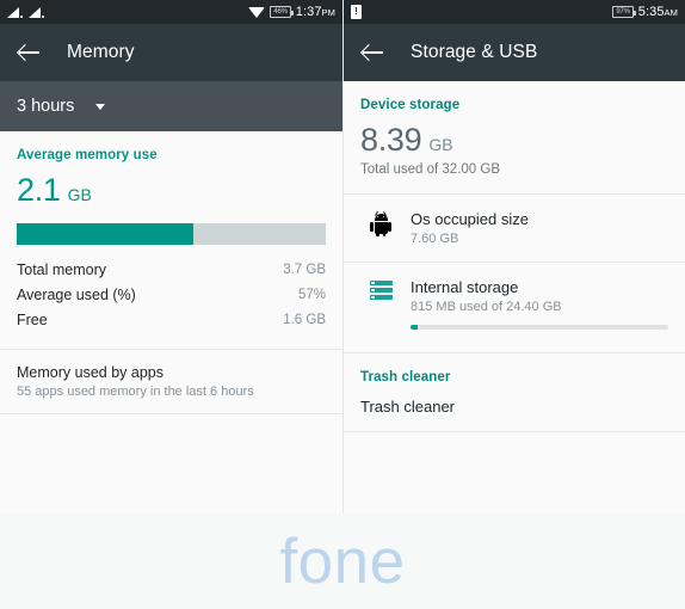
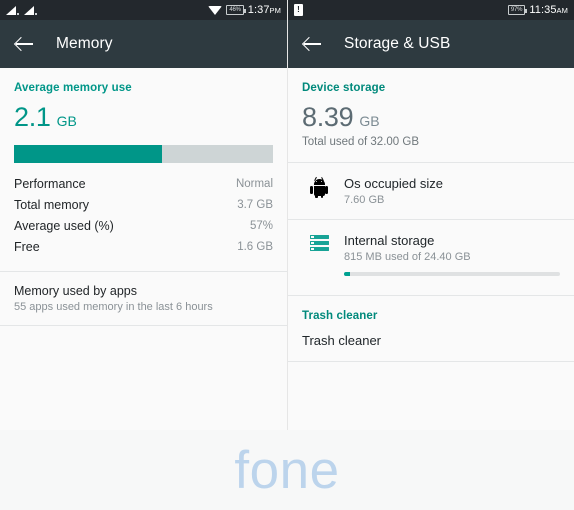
  1:37PM
  Memory
- 3 hours
  Average memory use
  2.1
  GB
+ Performance
+ Normal
  Total memory
  3.7 GB
  Average used (%)
  57%
  Free
  1.6 GB
  Memory used by apps
  55 apps used memory in the last 6 hours
  !
- 5:35AM
+ 11:35AM
  Storage & USB
  Device storage
  8.39
  GB
  Total used of 32.00 GB
  Os occupied size
  7.60 GB
  Internal storage
  815 MB used of 24.40 GB
  Trash cleaner
  Trash cleaner
  fone
